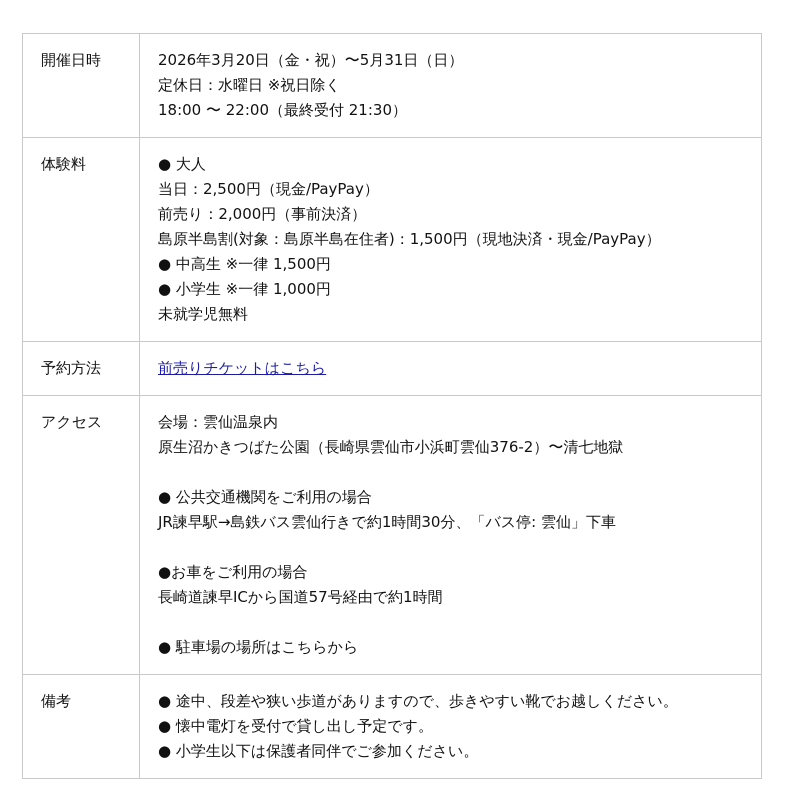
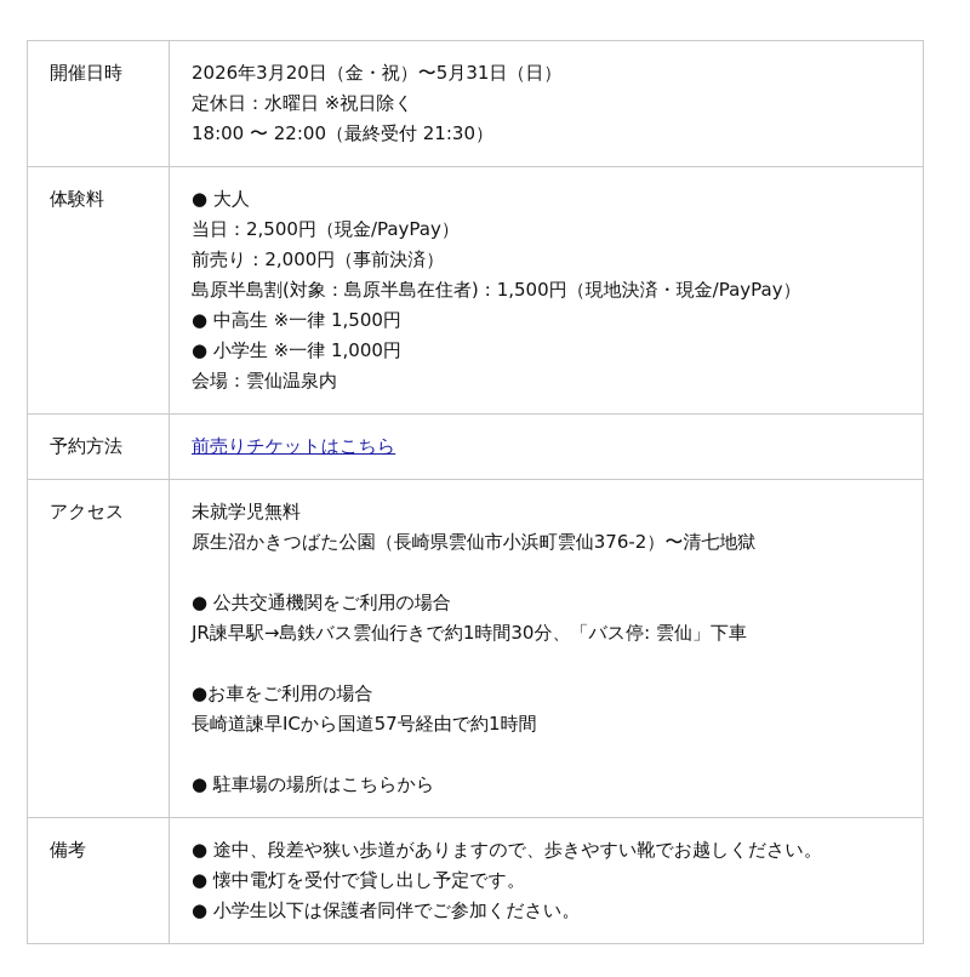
  開催日時
  2026年3月20日（金・祝）〜5月31日（日）
  定休日：水曜日 ※祝日除く
  18:00 〜 22:00（最終受付 21:30）
  体験料
  ● 大人
  当日：2,500円（現金/PayPay）
  前売り：2,000円（事前決済）
  島原半島割(対象：島原半島在住者)：1,500円（現地決済・現金/PayPay）
  ● 中高生 ※一律 1,500円
  ● 小学生 ※一律 1,000円
- 未就学児無料
+ 会場：雲仙温泉内
  予約方法
  前売りチケットはこちら
  アクセス
- 会場：雲仙温泉内
+ 未就学児無料
  原生沼かきつばた公園（長崎県雲仙市小浜町雲仙376-2）〜清七地獄
  ● 公共交通機関をご利用の場合
  JR諫早駅→島鉄バス雲仙行きで約1時間30分、「バス停: 雲仙」下車
  ●お車をご利用の場合
  長崎道諫早ICから国道57号経由で約1時間
  ● 駐車場の場所はこちらから
  備考
  ● 途中、段差や狭い歩道がありますので、歩きやすい靴でお越しください。
  ● 懐中電灯を受付で貸し出し予定です。
  ● 小学生以下は保護者同伴でご参加ください。
